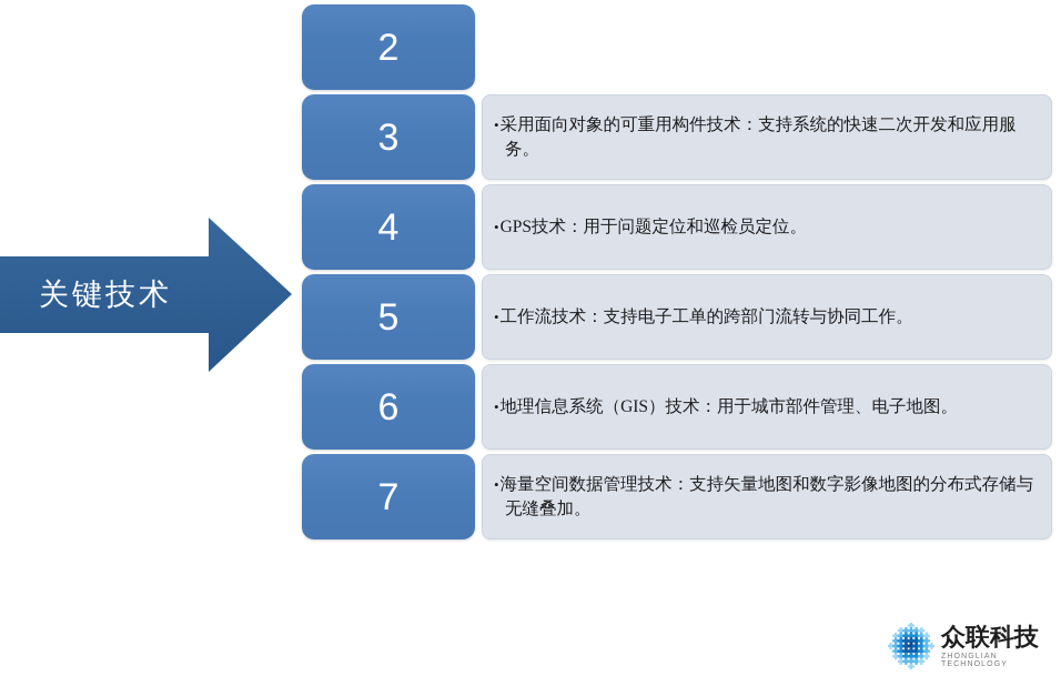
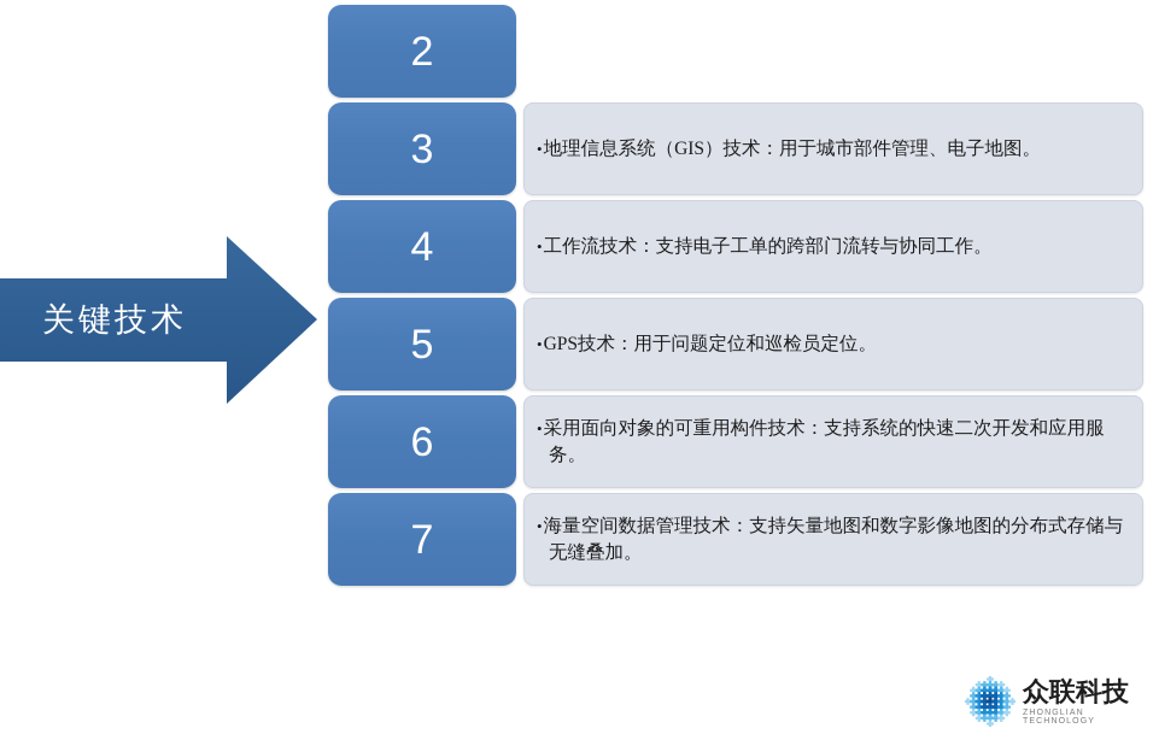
  关键技术
  2
  3
- 采用面向对象的可重用构件技术：支持系统的快速二次开发和应用服务。
+ 地理信息系统（GIS）技术：用于城市部件管理、电子地图。
  4
- GPS技术：用于问题定位和巡检员定位。
+ 工作流技术：支持电子工单的跨部门流转与协同工作。
  5
- 工作流技术：支持电子工单的跨部门流转与协同工作。
+ GPS技术：用于问题定位和巡检员定位。
  6
- 地理信息系统（GIS）技术：用于城市部件管理、电子地图。
+ 采用面向对象的可重用构件技术：支持系统的快速二次开发和应用服务。
  7
  海量空间数据管理技术：支持矢量地图和数字影像地图的分布式存储与无缝叠加。
  众联科技
